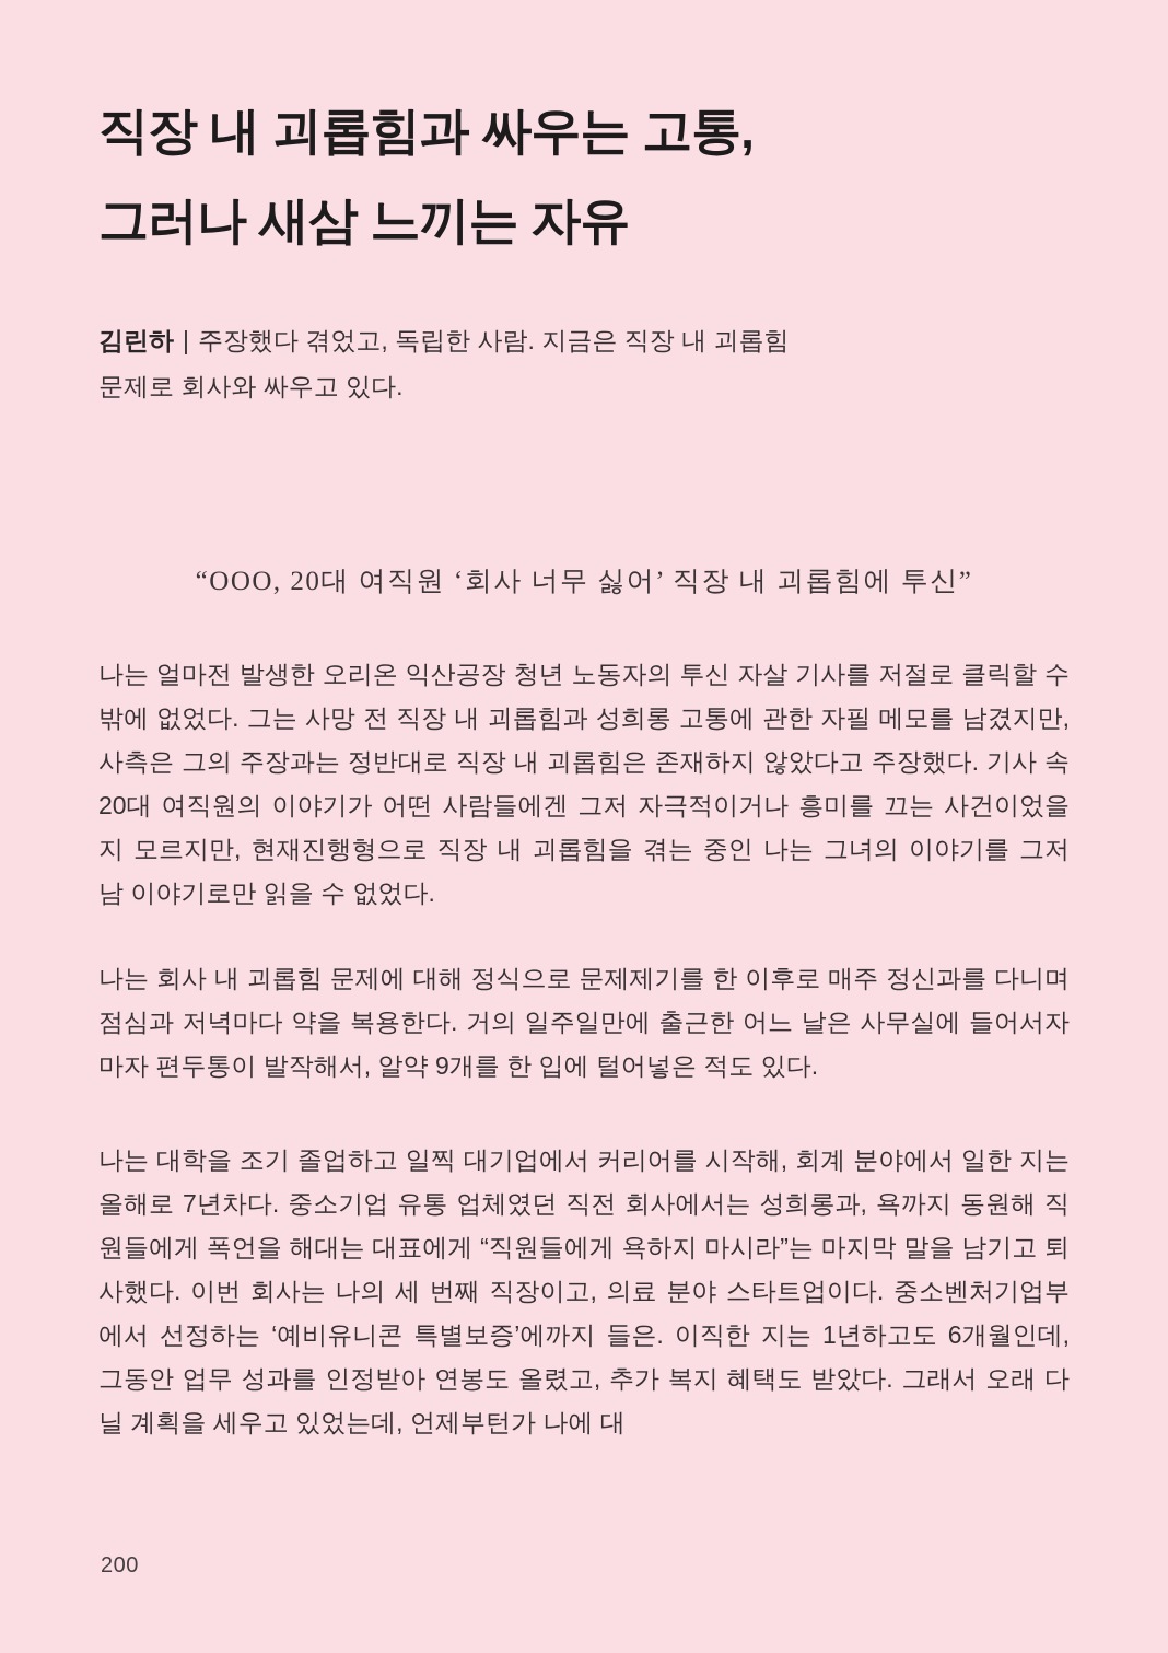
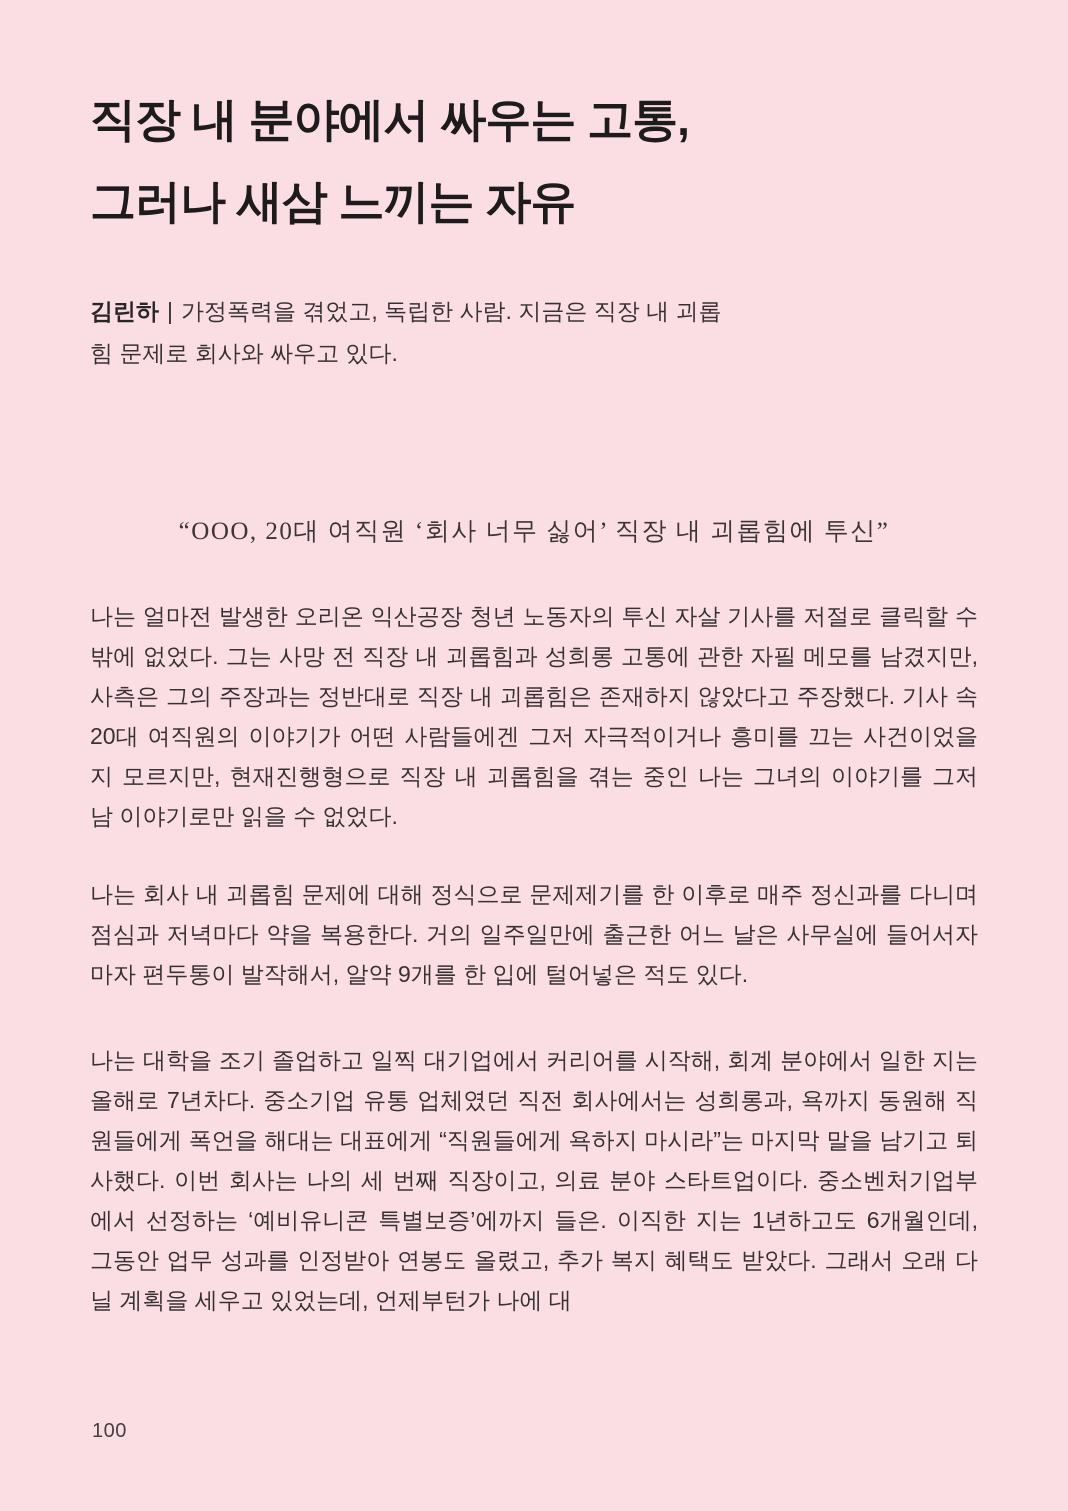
- 직장 내 괴롭힘과 싸우는 고통,
+ 직장 내 분야에서 싸우는 고통,
  그러나 새삼 느끼는 자유
- 김린하 | 주장했다 겪었고, 독립한 사람. 지금은 직장 내 괴롭힘 문제로 회사와 싸우고 있다.
+ 김린하 | 가정폭력을 겪었고, 독립한 사람. 지금은 직장 내 괴롭힘 문제로 회사와 싸우고 있다.
  “OOO, 20대 여직원 ‘회사 너무 싫어’ 직장 내 괴롭힘에 투신”
  나는 얼마전 발생한 오리온 익산공장 청년 노동자의 투신 자살 기사를 저절로 클릭할 수밖에 없었다. 그는 사망 전 직장 내 괴롭힘과 성희롱 고통에 관한 자필 메모를 남겼지만, 사측은 그의 주장과는 정반대로 직장 내 괴롭힘은 존재하지 않았다고 주장했다. 기사 속 20대 여직원의 이야기가 어떤 사람들에겐 그저 자극적이거나 흥미를 끄는 사건이었을지 모르지만, 현재진행형으로 직장 내 괴롭힘을 겪는 중인 나는 그녀의 이야기를 그저 남 이야기로만 읽을 수 없었다.
  나는 회사 내 괴롭힘 문제에 대해 정식으로 문제제기를 한 이후로 매주 정신과를 다니며 점심과 저녁마다 약을 복용한다. 거의 일주일만에 출근한 어느 날은 사무실에 들어서자마자 편두통이 발작해서, 알약 9개를 한 입에 털어넣은 적도 있다.
  나는 대학을 조기 졸업하고 일찍 대기업에서 커리어를 시작해, 회계 분야에서 일한 지는 올해로 7년차다. 중소기업 유통 업체였던 직전 회사에서는 성희롱과, 욕까지 동원해 직원들에게 폭언을 해대는 대표에게 “직원들에게 욕하지 마시라”는 마지막 말을 남기고 퇴사했다. 이번 회사는 나의 세 번째 직장이고, 의료 분야 스타트업이다. 중소벤처기업부에서 선정하는 ‘예비유니콘 특별보증’에까지 들은. 이직한 지는 1년하고도 6개월인데, 그동안 업무 성과를 인정받아 연봉도 올렸고, 추가 복지 혜택도 받았다. 그래서 오래 다닐 계획을 세우고 있었는데, 언제부턴가 나에 대
- 200
+ 100
